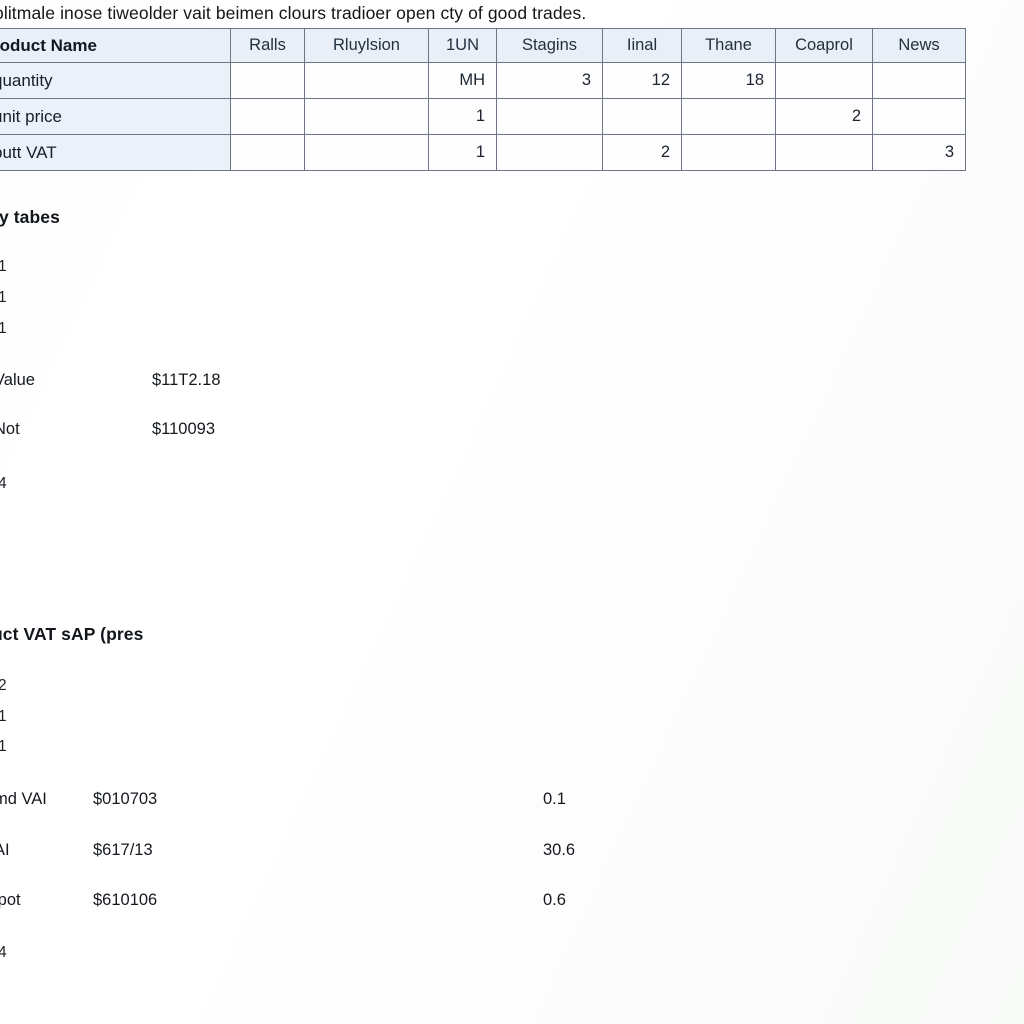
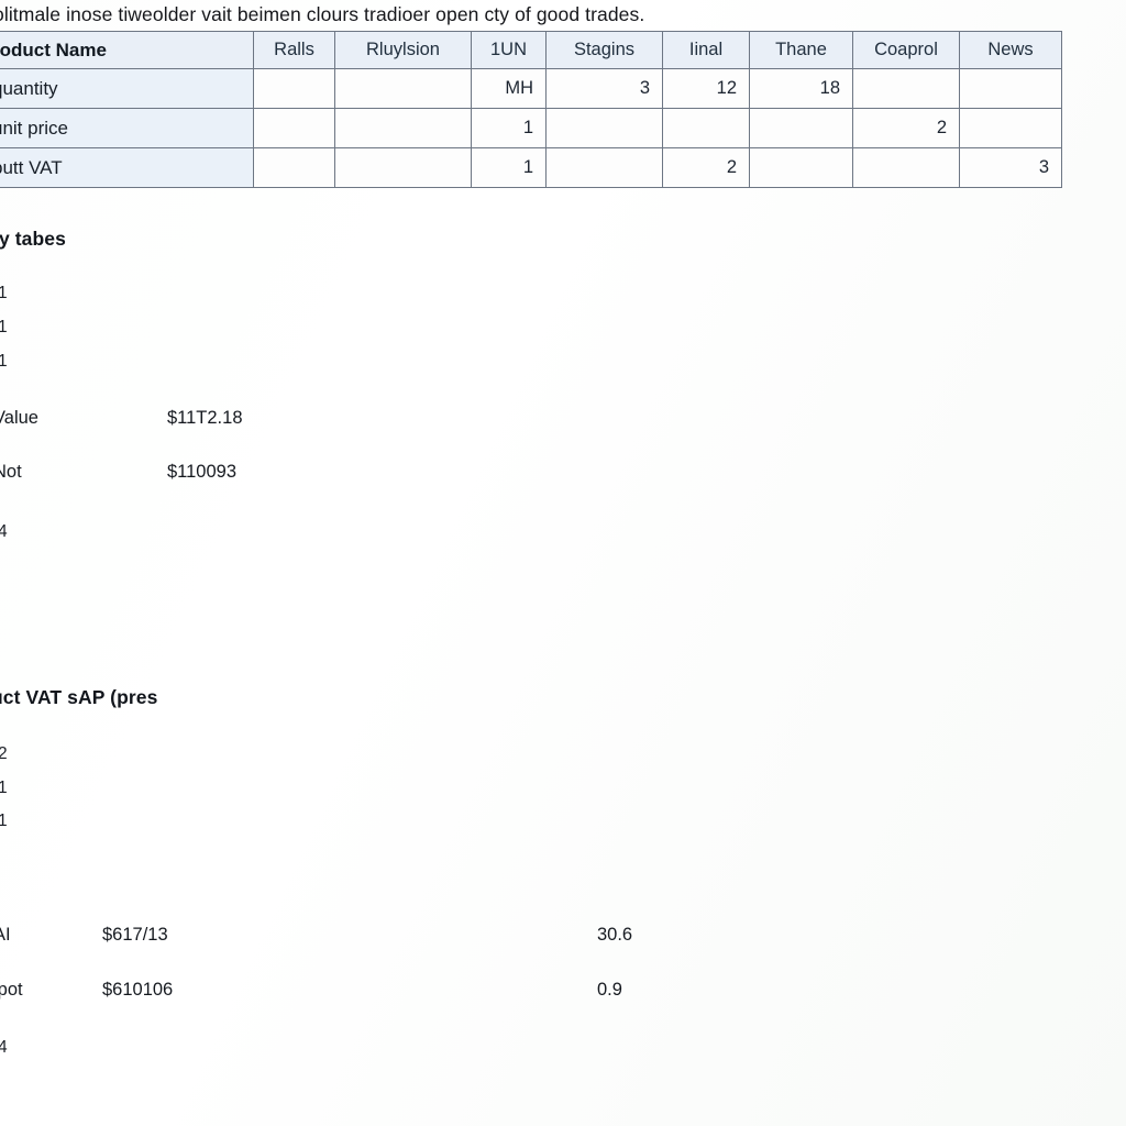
  litmale inose tiweolder vait beimen clours tradioer open cty of good trades.
  oduct Name	Ralls	Rluylsion	1UN	Stagins	Iinal	Thane	Coaprol	News
  uantity			MH	3	12	18
  nit price			1				2
  utt VAT			1		2			3
  y tabes
  1
  1
  1
  alue
  $11T2.18
  $110093
  4
  ct VAT sAP (pres
  2
  1
  1
- md VAI
- $010703
- 0.1
  $617/13
  30.6
  pot
  $610106
- 0.6
+ 0.9
  4
